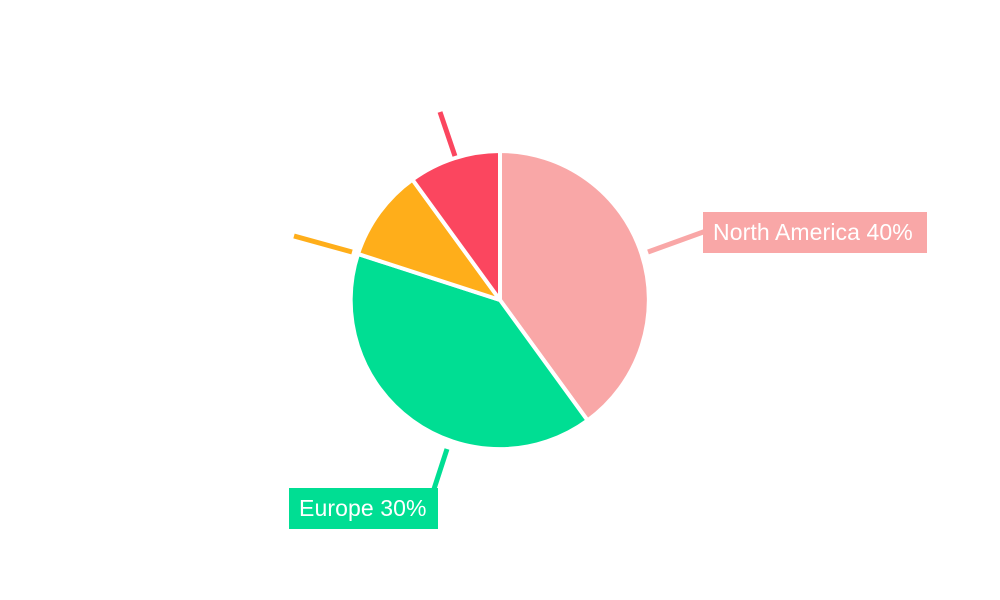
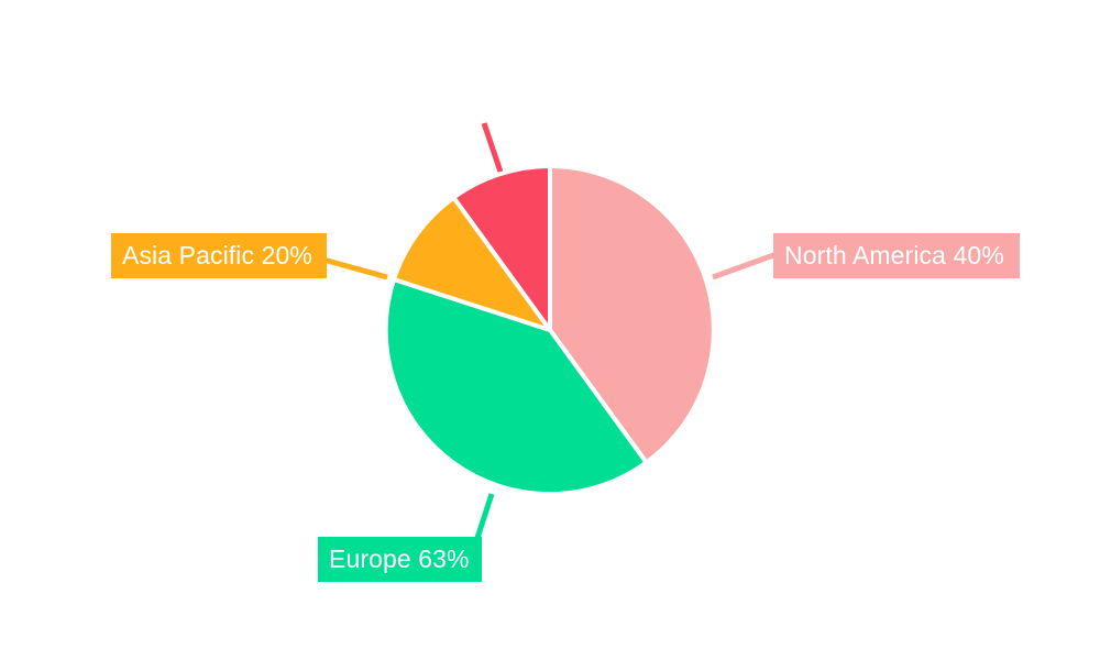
  North America 40%
- Europe 30%
+ Europe 63%
+ Asia Pacific 20%
